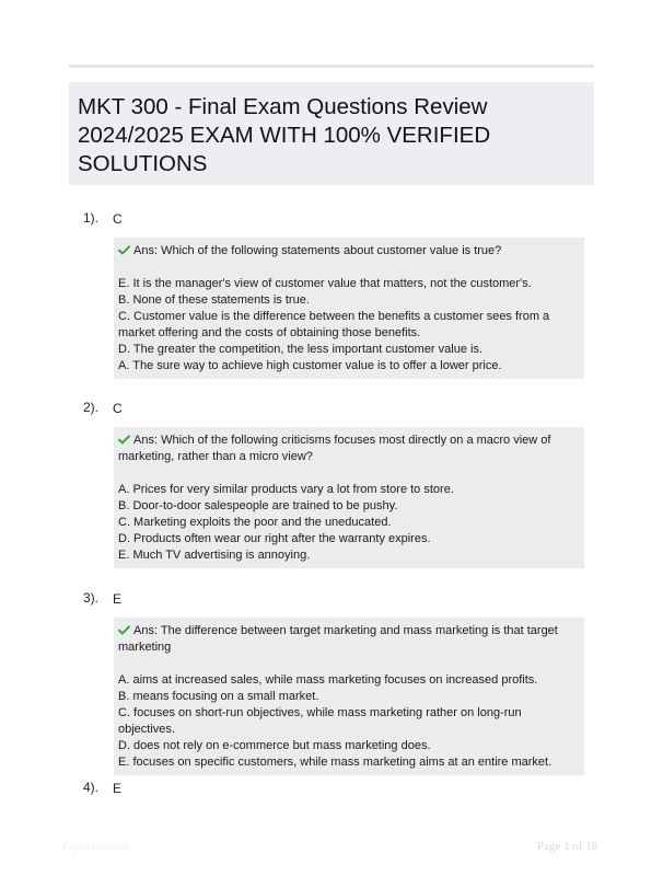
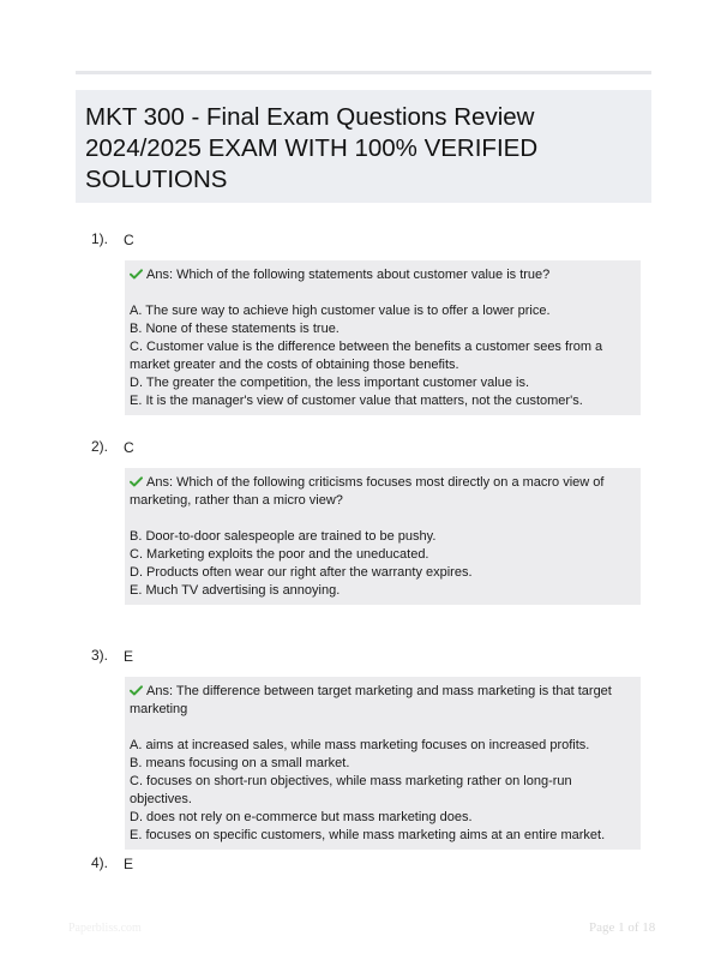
  MKT 300 - Final Exam Questions Review
  2024/2025 EXAM WITH 100% VERIFIED
  SOLUTIONS
  1).
  C
  Ans: Which of the following statements about customer value is true?
- E. It is the manager's view of customer value that matters, not the customer's.
+ A. The sure way to achieve high customer value is to offer a lower price.
  B. None of these statements is true.
- C. Customer value is the difference between the benefits a customer sees from a market offering and the costs of obtaining those benefits.
+ C. Customer value is the difference between the benefits a customer sees from a market greater and the costs of obtaining those benefits.
  D. The greater the competition, the less important customer value is.
- A. The sure way to achieve high customer value is to offer a lower price.
+ E. It is the manager's view of customer value that matters, not the customer's.
  2).
  C
  Ans: Which of the following criticisms focuses most directly on a macro view of marketing, rather than a micro view?
- A. Prices for very similar products vary a lot from store to store.
  B. Door-to-door salespeople are trained to be pushy.
  C. Marketing exploits the poor and the uneducated.
  D. Products often wear our right after the warranty expires.
  E. Much TV advertising is annoying.
  3).
  E
  Ans: The difference between target marketing and mass marketing is that target marketing
  A. aims at increased sales, while mass marketing focuses on increased profits.
  B. means focusing on a small market.
  C. focuses on short-run objectives, while mass marketing rather on long-run objectives.
  D. does not rely on e-commerce but mass marketing does.
  E. focuses on specific customers, while mass marketing aims at an entire market.
  4).
  E
  Page 1 of 18
